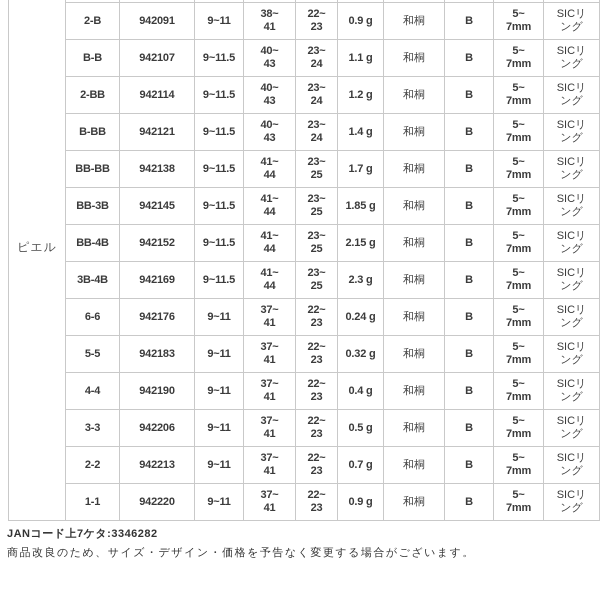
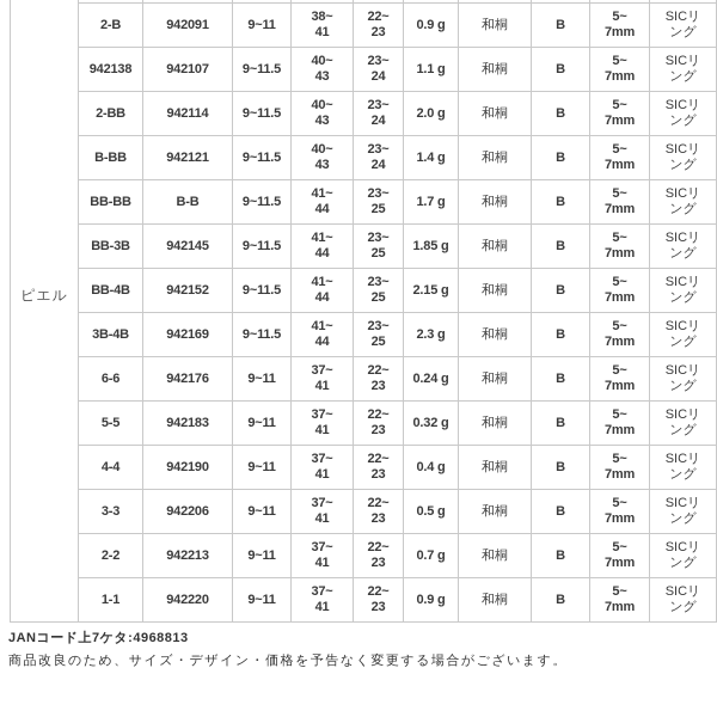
  ピエル
  2-B	942091	9~11	38~ 41	22~ 23	0.9 g	和桐	B	5~ 7mm	SICリ ング
- B-B	942107	9~11.5	40~ 43	23~ 24	1.1 g	和桐	B	5~ 7mm	SICリ ング
+ 942138	942107	9~11.5	40~ 43	23~ 24	1.1 g	和桐	B	5~ 7mm	SICリ ング
- 2-BB	942114	9~11.5	40~ 43	23~ 24	1.2 g	和桐	B	5~ 7mm	SICリ ング
+ 2-BB	942114	9~11.5	40~ 43	23~ 24	2.0 g	和桐	B	5~ 7mm	SICリ ング
  B-BB	942121	9~11.5	40~ 43	23~ 24	1.4 g	和桐	B	5~ 7mm	SICリ ング
- BB-BB	942138	9~11.5	41~ 44	23~ 25	1.7 g	和桐	B	5~ 7mm	SICリ ング
+ BB-BB	B-B	9~11.5	41~ 44	23~ 25	1.7 g	和桐	B	5~ 7mm	SICリ ング
  BB-3B	942145	9~11.5	41~ 44	23~ 25	1.85 g	和桐	B	5~ 7mm	SICリ ング
  BB-4B	942152	9~11.5	41~ 44	23~ 25	2.15 g	和桐	B	5~ 7mm	SICリ ング
  3B-4B	942169	9~11.5	41~ 44	23~ 25	2.3 g	和桐	B	5~ 7mm	SICリ ング
  6-6	942176	9~11	37~ 41	22~ 23	0.24 g	和桐	B	5~ 7mm	SICリ ング
  5-5	942183	9~11	37~ 41	22~ 23	0.32 g	和桐	B	5~ 7mm	SICリ ング
  4-4	942190	9~11	37~ 41	22~ 23	0.4 g	和桐	B	5~ 7mm	SICリ ング
  3-3	942206	9~11	37~ 41	22~ 23	0.5 g	和桐	B	5~ 7mm	SICリ ング
  2-2	942213	9~11	37~ 41	22~ 23	0.7 g	和桐	B	5~ 7mm	SICリ ング
  1-1	942220	9~11	37~ 41	22~ 23	0.9 g	和桐	B	5~ 7mm	SICリ ング
- JANコード上7ケタ:3346282
+ JANコード上7ケタ:4968813
  商品改良のため、サイズ・デザイン・価格を予告なく変更する場合がございます。
